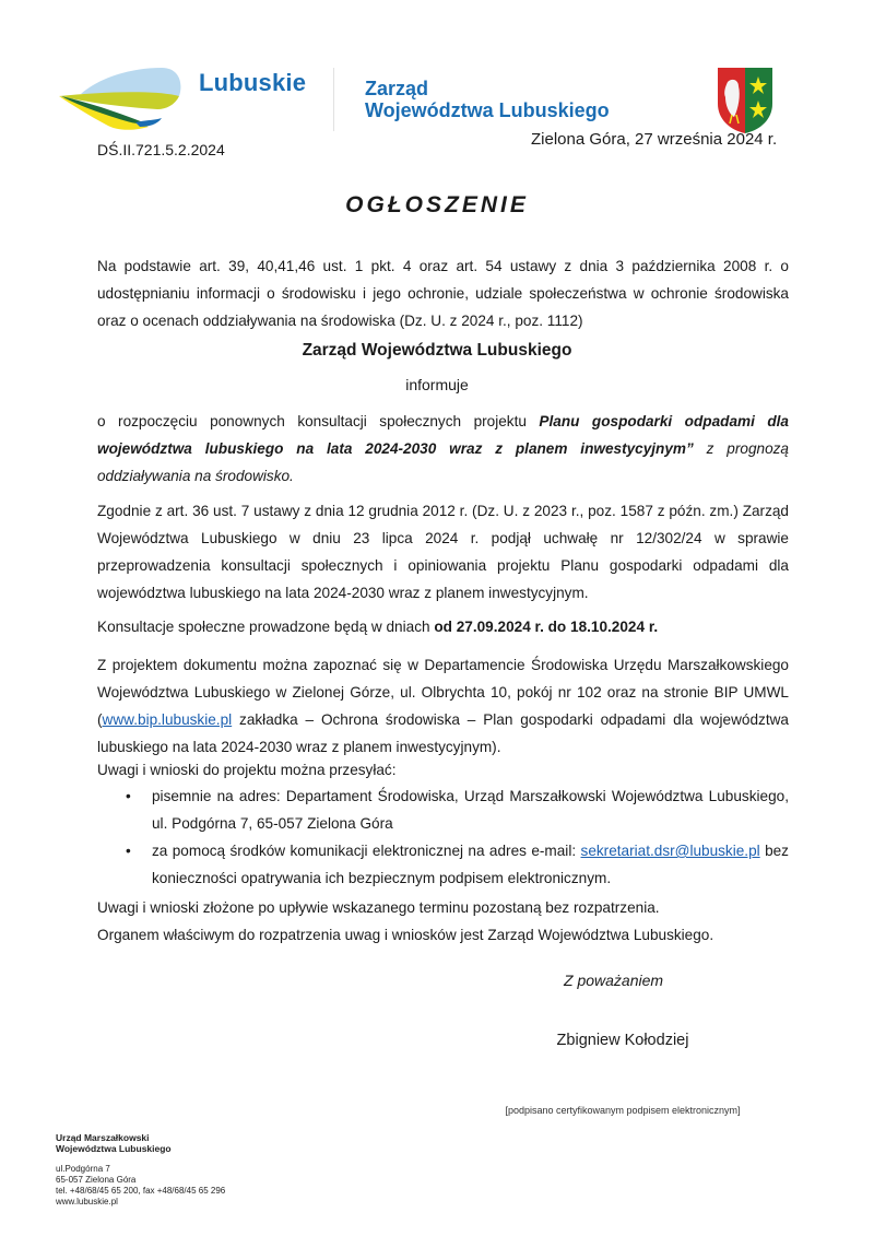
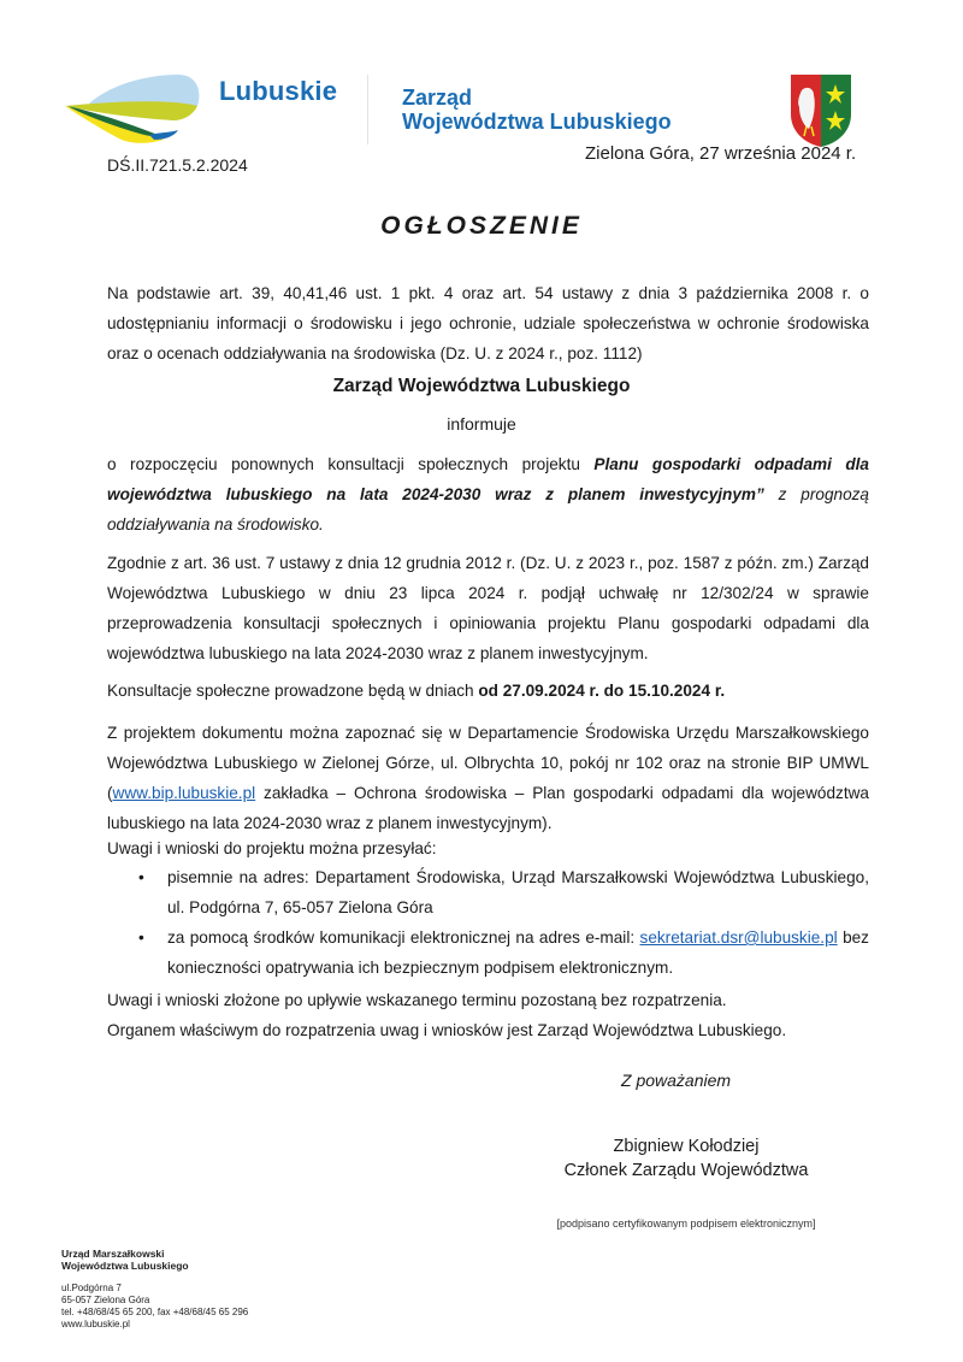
  Lubuskie
  Zarząd
  Województwa Lubuskiego
  DŚ.II.721.5.2.2024
  Zielona Góra, 27 września 2024 r.
  OGŁOSZENIE
  Na podstawie art. 39, 40,41,46 ust. 1 pkt. 4 oraz art. 54 ustawy z dnia 3 października 2008 r. o udostępnianiu informacji o środowisku i jego ochronie, udziale społeczeństwa w ochronie środowiska oraz o ocenach oddziaływania na środowiska (Dz. U. z 2024 r., poz. 1112)
  Zarząd Województwa Lubuskiego
  informuje
  o rozpoczęciu ponownych konsultacji społecznych projektu Planu gospodarki odpadami dla województwa lubuskiego na lata 2024-2030 wraz z planem inwestycyjnym” z prognozą oddziaływania na środowisko.
  Zgodnie z art. 36 ust. 7 ustawy z dnia 12 grudnia 2012 r. (Dz. U. z 2023 r., poz. 1587 z późn. zm.) Zarząd Województwa Lubuskiego w dniu 23 lipca 2024 r. podjął uchwałę nr 12/302/24 w sprawie przeprowadzenia konsultacji społecznych i opiniowania projektu Planu gospodarki odpadami dla województwa lubuskiego na lata 2024-2030 wraz z planem inwestycyjnym.
- Konsultacje społeczne prowadzone będą w dniach od 27.09.2024 r. do 18.10.2024 r.
+ Konsultacje społeczne prowadzone będą w dniach od 27.09.2024 r. do 15.10.2024 r.
  Z projektem dokumentu można zapoznać się w Departamencie Środowiska Urzędu Marszałkowskiego Województwa Lubuskiego w Zielonej Górze, ul. Olbrychta 10, pokój nr 102 oraz na stronie BIP UMWL (www.bip.lubuskie.pl zakładka – Ochrona środowiska – Plan gospodarki odpadami dla województwa lubuskiego na lata 2024-2030 wraz z planem inwestycyjnym).
  Uwagi i wnioski do projektu można przesyłać:
  •
  pisemnie na adres: Departament Środowiska, Urząd Marszałkowski Województwa Lubuskiego, ul. Podgórna 7, 65-057 Zielona Góra
  •
  za pomocą środków komunikacji elektronicznej na adres e-mail: sekretariat.dsr@lubuskie.pl bez konieczności opatrywania ich bezpiecznym podpisem elektronicznym.
  Uwagi i wnioski złożone po upływie wskazanego terminu pozostaną bez rozpatrzenia.
  Organem właściwym do rozpatrzenia uwag i wniosków jest Zarząd Województwa Lubuskiego.
  Z poważaniem
  Zbigniew Kołodziej
+ Członek Zarządu Województwa
  [podpisano certyfikowanym podpisem elektronicznym]
  Urząd Marszałkowski
  Województwa Lubuskiego
  ul.Podgórna 7
  65-057 Zielona Góra
  tel. +48/68/45 65 200, fax +48/68/45 65 296
  www.lubuskie.pl
